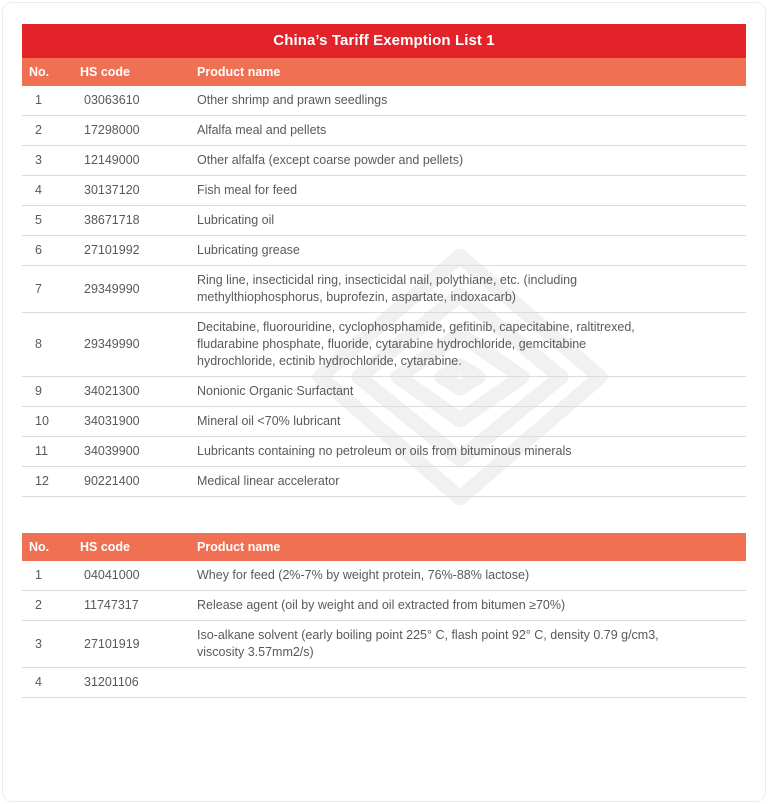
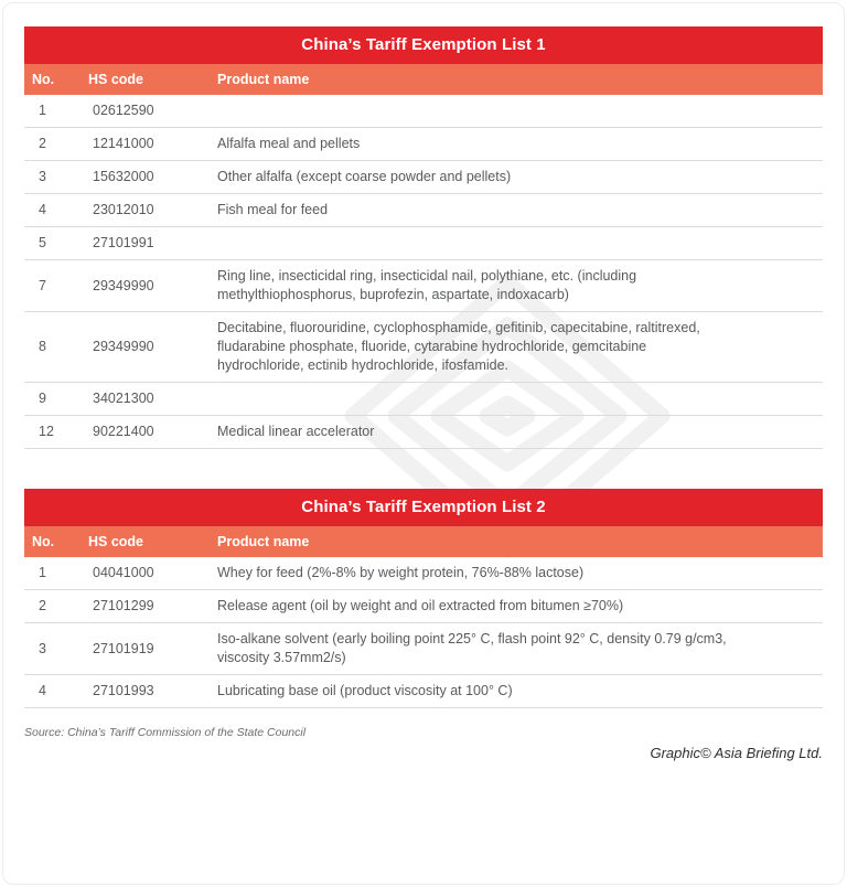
  China’s Tariff Exemption List 1
  No.
  HS code
  Product name
  1
- 03063610
+ 02612590
- Other shrimp and prawn seedlings
  2
- 17298000
+ 12141000
  Alfalfa meal and pellets
  3
- 12149000
+ 15632000
  Other alfalfa (except coarse powder and pellets)
  4
- 30137120
+ 23012010
  Fish meal for feed
  5
- 38671718
+ 27101991
- Lubricating oil
- 6
- 27101992
- Lubricating grease
  7
  29349990
  Ring line, insecticidal ring, insecticidal nail, polythiane, etc. (including methylthiophosphorus, buprofezin, aspartate, indoxacarb)
  8
  29349990
- Decitabine, fluorouridine, cyclophosphamide, gefitinib, capecitabine, raltitrexed, fludarabine phosphate, fluoride, cytarabine hydrochloride, gemcitabine hydrochloride, ectinib hydrochloride, cytarabine.
+ Decitabine, fluorouridine, cyclophosphamide, gefitinib, capecitabine, raltitrexed, fludarabine phosphate, fluoride, cytarabine hydrochloride, gemcitabine hydrochloride, ectinib hydrochloride, ifosfamide.
  9
  34021300
- Nonionic Organic Surfactant
- 10
- 34031900
- Mineral oil <70% lubricant
- 11
- 34039900
- Lubricants containing no petroleum or oils from bituminous minerals
  12
  90221400
  Medical linear accelerator
+ China’s Tariff Exemption List 2
  No.
  HS code
  Product name
  1
  04041000
- Whey for feed (2%-7% by weight protein, 76%-88% lactose)
+ Whey for feed (2%-8% by weight protein, 76%-88% lactose)
  2
- 11747317
+ 27101299
  Release agent (oil by weight and oil extracted from bitumen ≥70%)
  3
  27101919
  Iso-alkane solvent (early boiling point 225° C, flash point 92° C, density 0.79 g/cm3, viscosity 3.57mm2/s)
  4
- 31201106
+ 27101993
+ Lubricating base oil (product viscosity at 100° C)
+ Source: China’s Tariff Commission of the State Council
+ Graphic© Asia Briefing Ltd.
